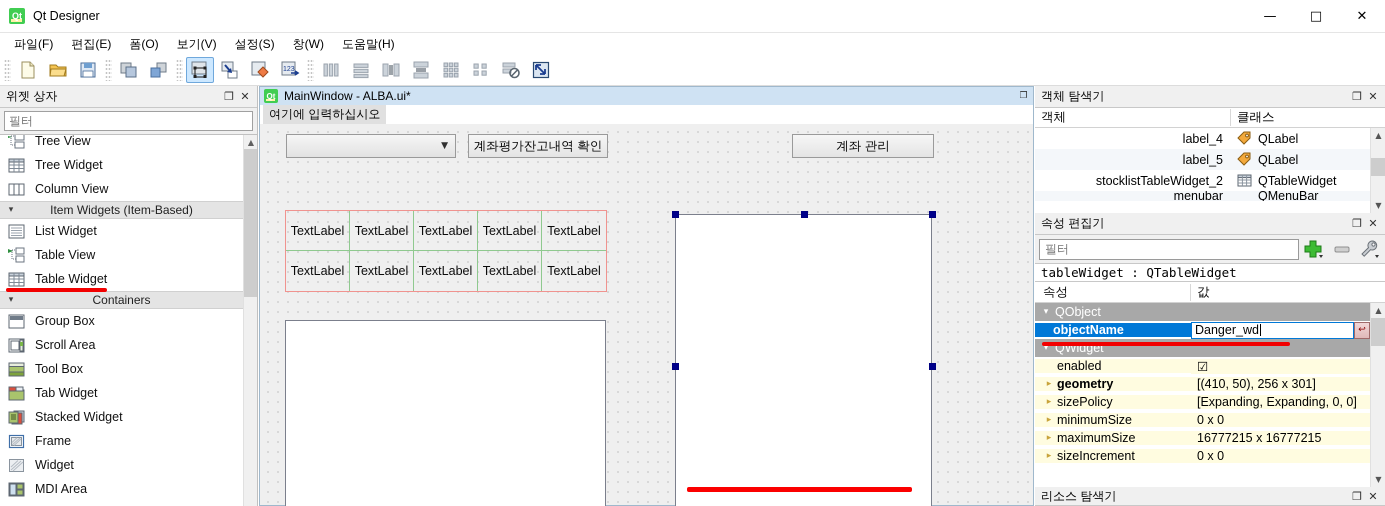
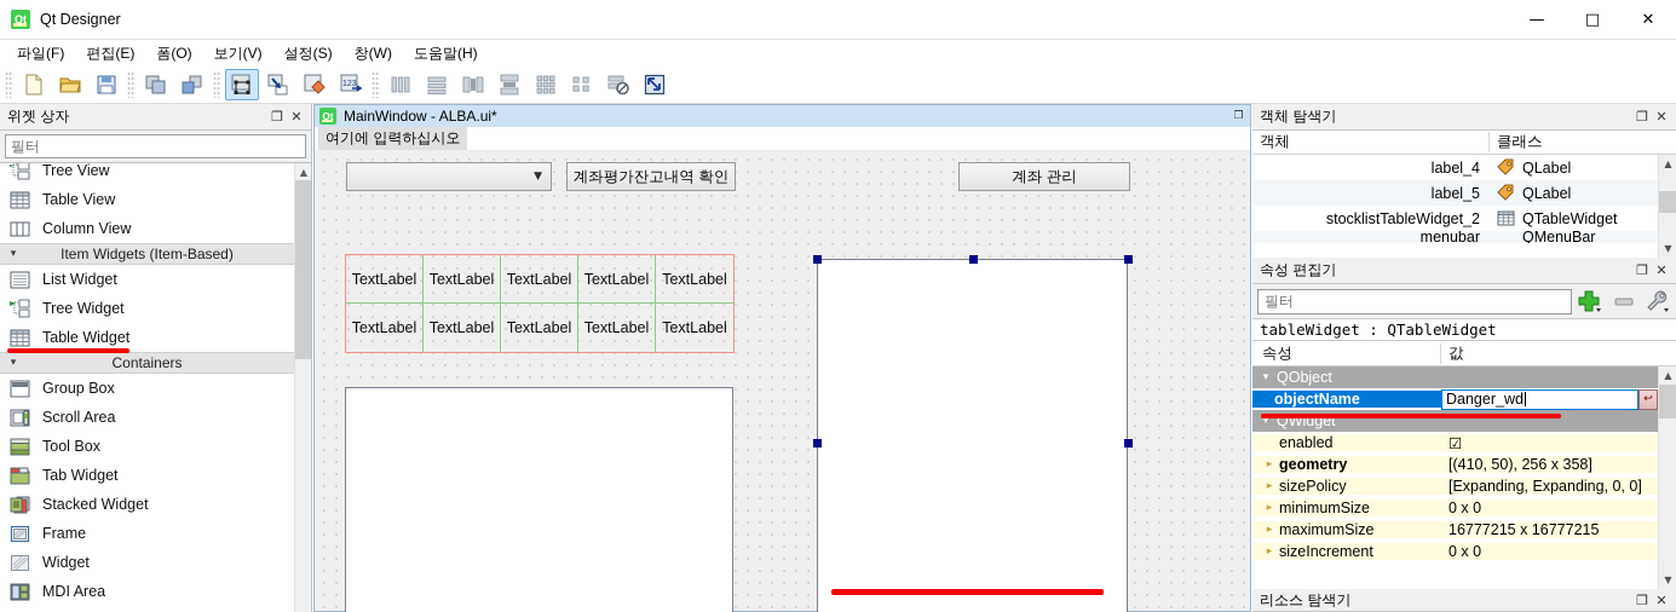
  Qt
  Qt Designer
  —
  □
  ✕
  파일(F)
  편집(E)
  폼(O)
  보기(V)
  설정(S)
  창(W)
  도움말(H)
  위젯 상자
  ❐
  ✕
  필터
  Tree View
- Tree Widget
+ Table View
  Column View
  ▾
  Item Widgets (Item-Based)
  List Widget
- Table View
+ Tree Widget
  Table Widget
  ▾
  Containers
  Group Box
  Scroll Area
  Tool Box
  Tab Widget
  Stacked Widget
  Frame
  Widget
  MDI Area
  ▲
  Qt
  MainWindow - ALBA.ui*
  ❐
  여기에 입력하십시오
  ▼
  계좌평가잔고내역 확인
  계좌 관리
  TextLabel
  TextLabel
  TextLabel
  TextLabel
  TextLabel
  TextLabel
  TextLabel
  TextLabel
  TextLabel
  TextLabel
  객체 탐색기
  ❐
  ✕
  객체
  클래스
  label_4
  QLabel
  label_5
  QLabel
  stocklistTableWidget_2
  QTableWidget
  menubar
  QMenuBar
  ▲
  ▼
  속성 편집기
  ❐
  ✕
  필터
  tableWidget : QTableWidget
  속성
  값
  ▾
  QObject
  objectName
  Danger_wd
  ↩
  ▾
  QWidget
  enabled
  ☑
  ▸
  geometry
- [(410, 50), 256 x 301]
+ [(410, 50), 256 x 358]
  ▸
  sizePolicy
  [Expanding, Expanding, 0, 0]
  ▸
  minimumSize
  0 x 0
  ▸
  maximumSize
  16777215 x 16777215
  ▸
  sizeIncrement
  0 x 0
  ▲
  ▼
  리소스 탐색기
  ❐
  ✕
